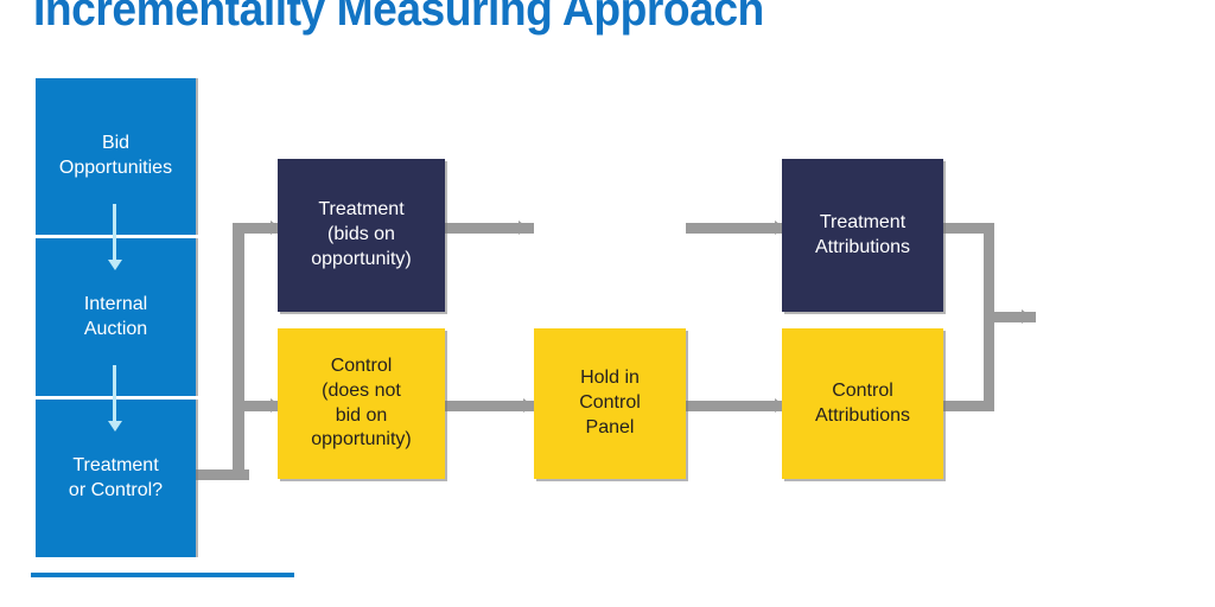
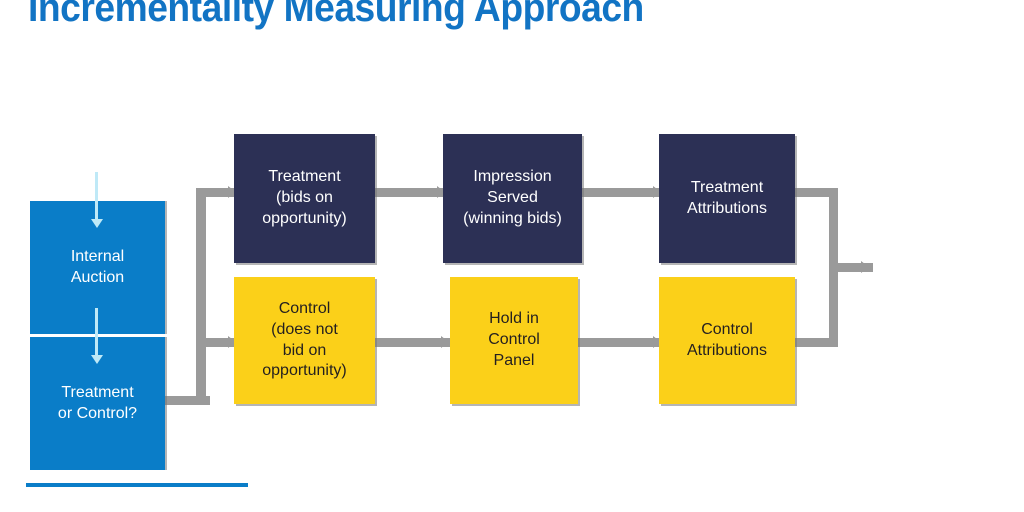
  Incrementality Measuring Approach
- Bid
- Opportunities
  Internal
  Auction
  Treatment
  or Control?
  Treatment
  (bids on
  opportunity)
+ Impression
+ Served
+ (winning bids)
  Treatment
  Attributions
  Control
  (does not
  bid on
  opportunity)
  Hold in
  Control
  Panel
  Control
  Attributions
